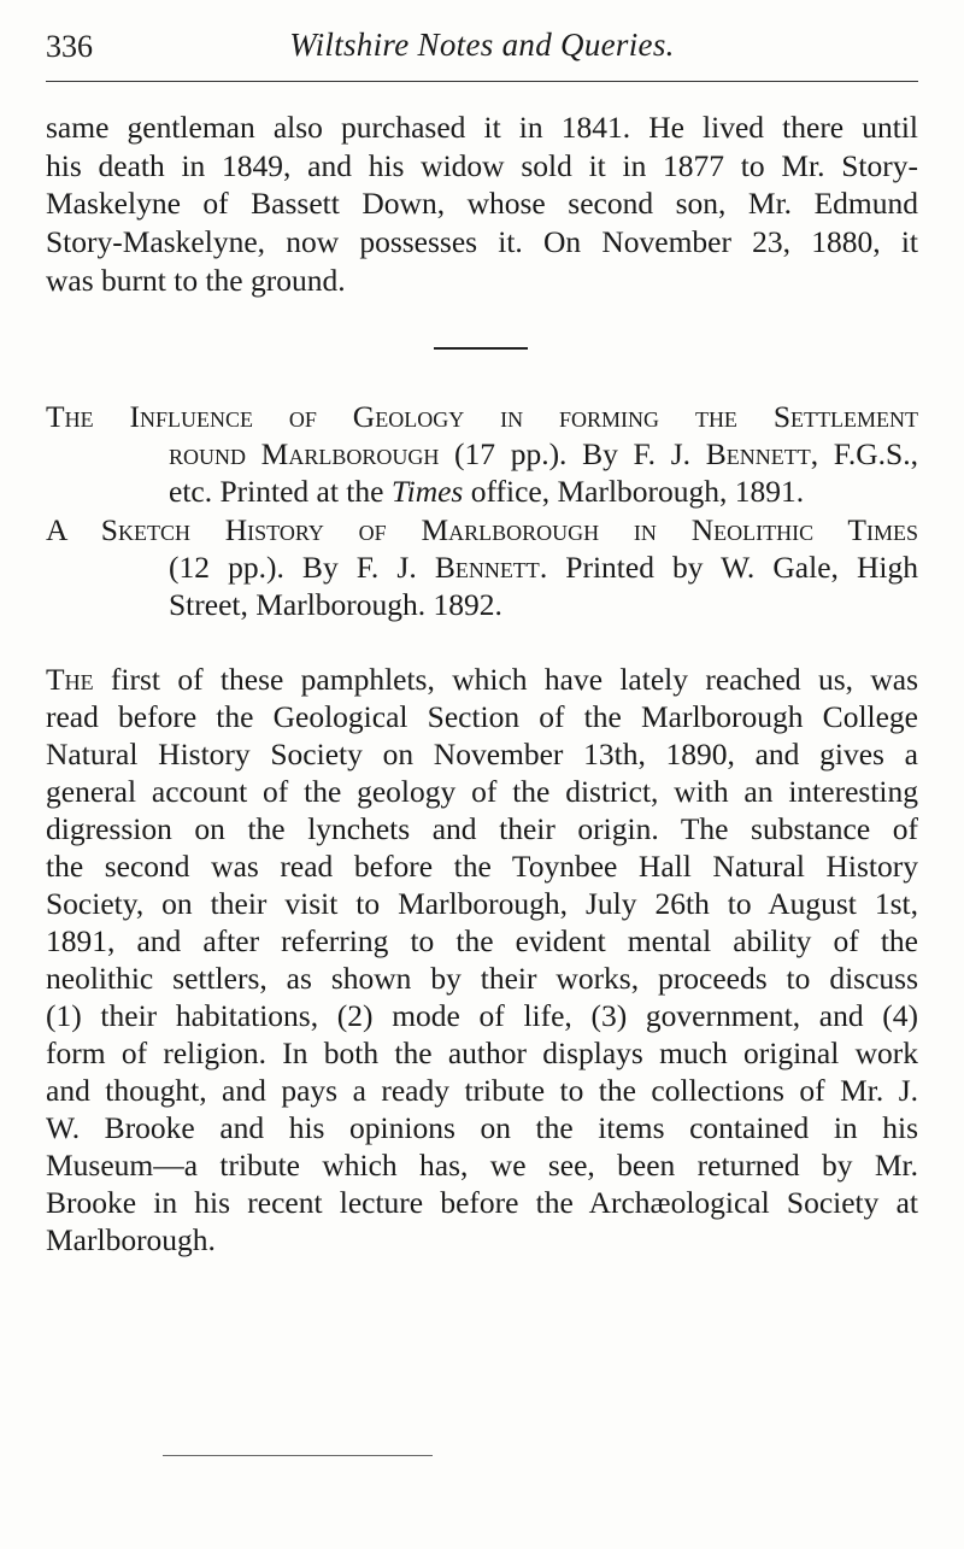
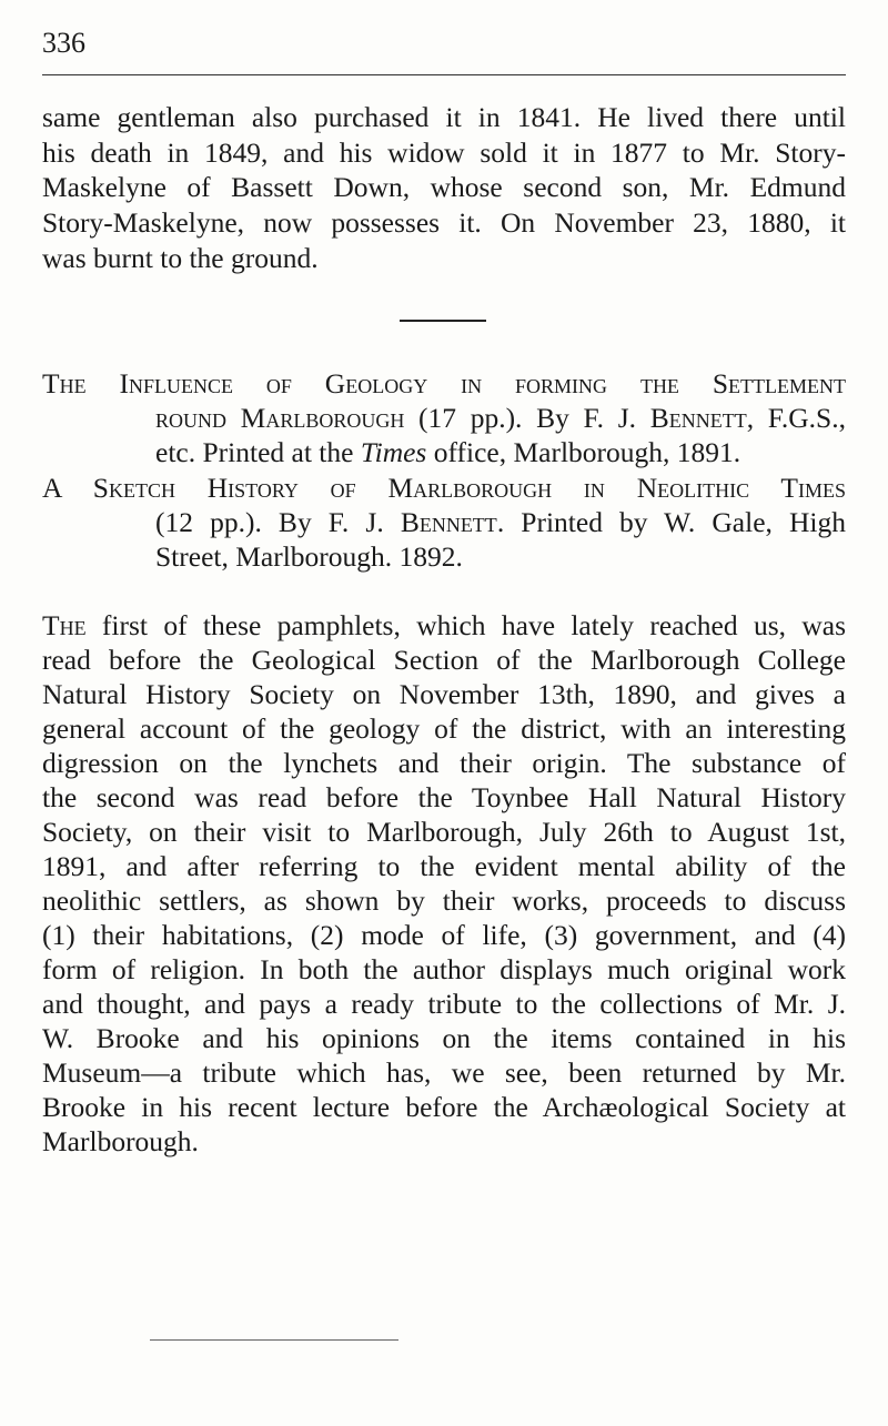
  336
- Wiltshire Notes and Queries.
  same gentleman also purchased it in 1841. He lived there until
  his death in 1849, and his widow sold it in 1877 to Mr. Story-
  Maskelyne of Bassett Down, whose second son, Mr. Edmund
  Story-Maskelyne, now possesses it. On November 23, 1880, it
  was burnt to the ground.
  The Influence of Geology in forming the Settlement
  round Marlborough (17 pp.). By F. J. Bennett, F.G.S.,
  etc. Printed at the Times office, Marlborough, 1891.
  A Sketch History of Marlborough in Neolithic Times
  (12 pp.). By F. J. Bennett. Printed by W. Gale, High
  Street, Marlborough. 1892.
  The first of these pamphlets, which have lately reached us, was
  read before the Geological Section of the Marlborough College
  Natural History Society on November 13th, 1890, and gives a
  general account of the geology of the district, with an interesting
  digression on the lynchets and their origin. The substance of
  the second was read before the Toynbee Hall Natural History
  Society, on their visit to Marlborough, July 26th to August 1st,
  1891, and after referring to the evident mental ability of the
  neolithic settlers, as shown by their works, proceeds to discuss
  (1) their habitations, (2) mode of life, (3) government, and (4)
  form of religion. In both the author displays much original work
  and thought, and pays a ready tribute to the collections of Mr. J.
  W. Brooke and his opinions on the items contained in his
  Museum—a tribute which has, we see, been returned by Mr.
  Brooke in his recent lecture before the Archæological Society at
  Marlborough.
